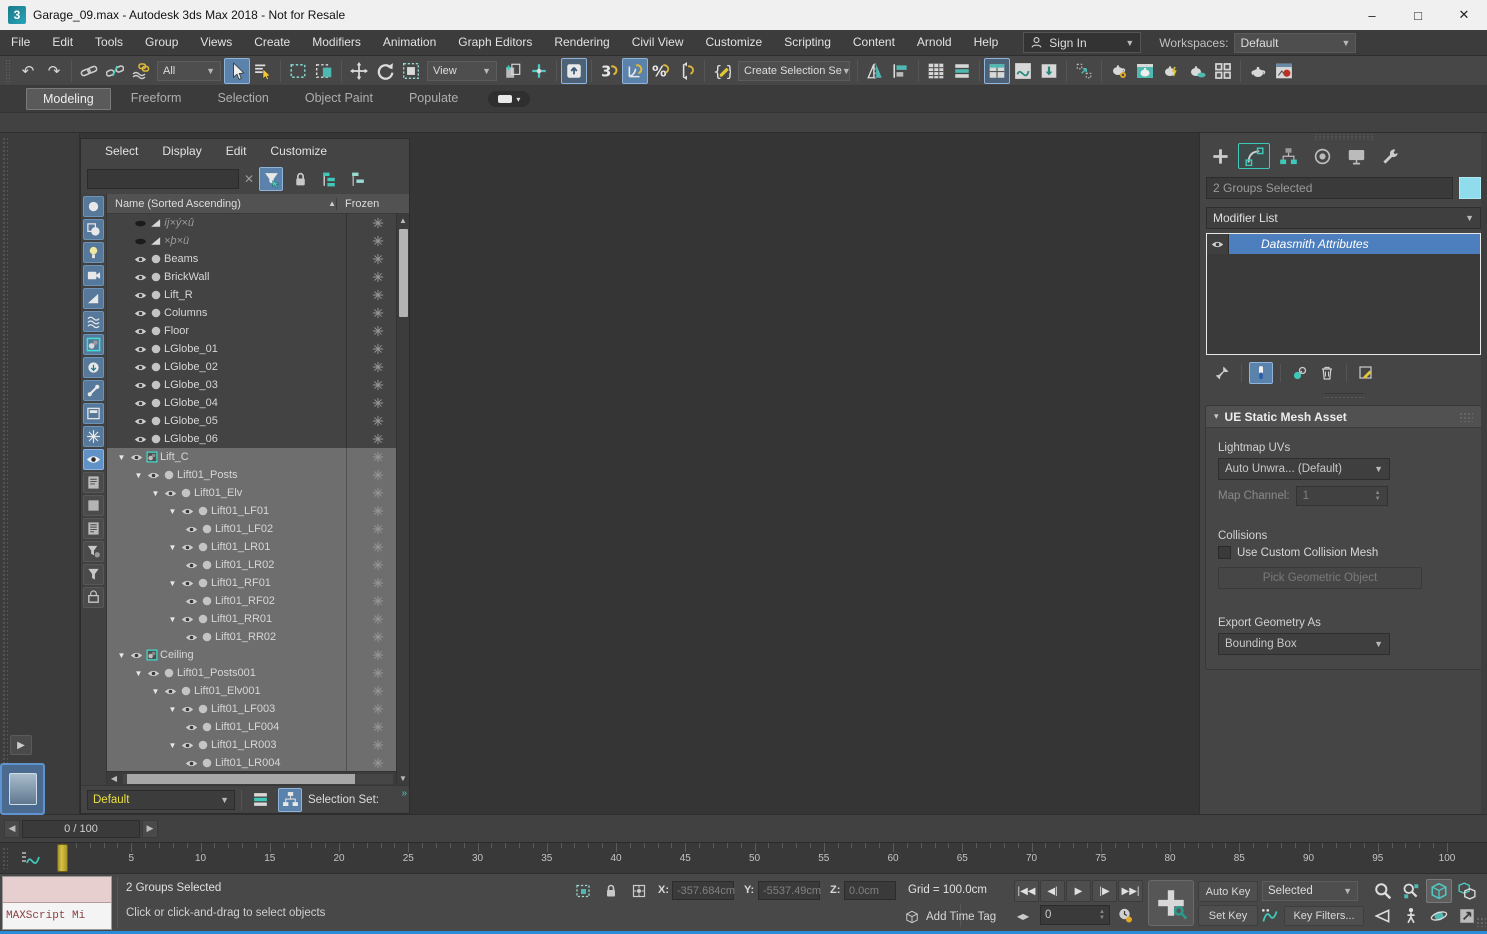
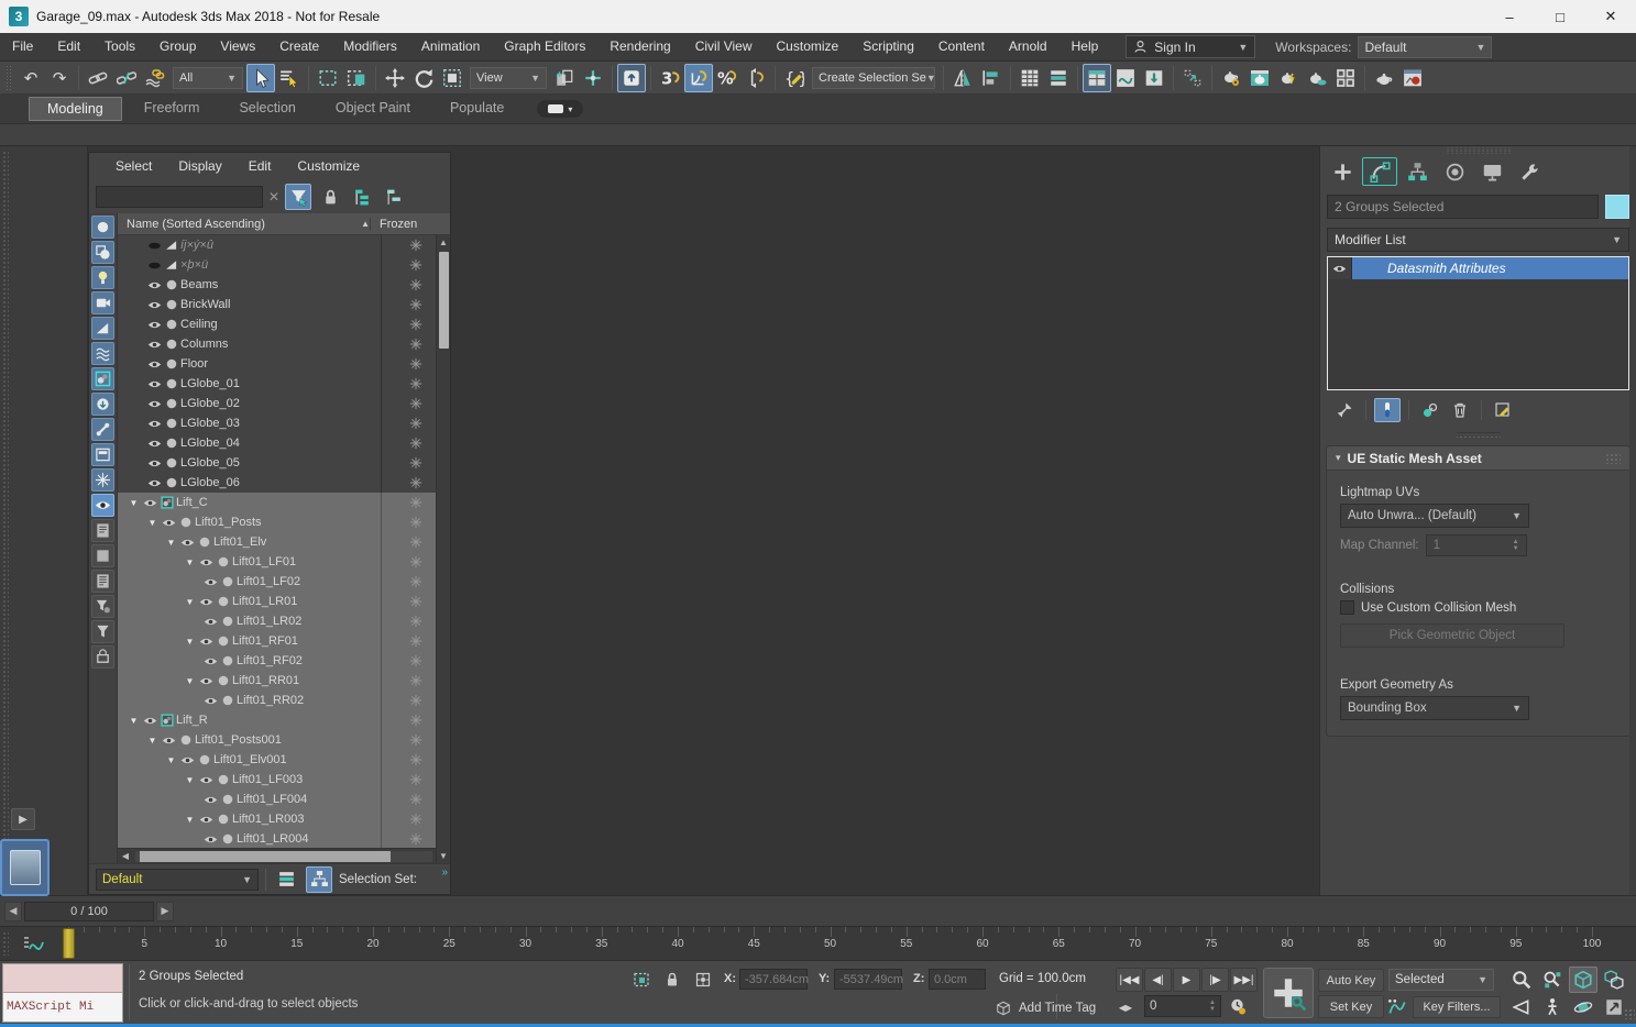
  3
  Garage_09.max - Autodesk 3ds Max 2018 - Not for Resale
  –
  □
  ✕
  File
  Edit
  Tools
  Group
  Views
  Create
  Modifiers
  Animation
  Graph Editors
  Rendering
  Civil View
  Customize
  Scripting
  Content
  Arnold
  Help
  Sign In
  ▼
  Workspaces:
  Default
  ▼
  ↶
  ↷
  All
  ▼
  View
  ▼
  3
  %
  {
  }
  Create Selection Se
  ▼
  Modeling
  Freeform
  Selection
  Object Paint
  Populate
  ▾
  ▶
  Select
  Display
  Edit
  Customize
  ✕
  Name (Sorted Ascending)
  ▲
  Frozen
  íj×ý×û
  ×þ×ü
  Beams
  BrickWall
- Lift_R
+ Ceiling
  Columns
  Floor
  LGlobe_01
  LGlobe_02
  LGlobe_03
  LGlobe_04
  LGlobe_05
  LGlobe_06
  ▼
  Lift_C
  ▼
  Lift01_Posts
  ▼
  Lift01_Elv
  ▼
  Lift01_LF01
  Lift01_LF02
  ▼
  Lift01_LR01
  Lift01_LR02
  ▼
  Lift01_RF01
  Lift01_RF02
  ▼
  Lift01_RR01
  Lift01_RR02
  ▼
- Ceiling
+ Lift_R
  ▼
  Lift01_Posts001
  ▼
  Lift01_Elv001
  ▼
  Lift01_LF003
  Lift01_LF004
  ▼
  Lift01_LR003
  Lift01_LR004
  ▲
  ▼
  ◀
  Default
  ▼
  Selection Set:
  »
  2 Groups Selected
  Modifier List
  ▼
  Datasmith Attributes
  ▾
  UE Static Mesh Asset
  Lightmap UVs
  Auto Unwra... (Default)
  ▼
  Map Channel:
  1
  Collisions
  Use Custom Collision Mesh
  Pick Geometric Object
  Export Geometry As
  Bounding Box
  ▼
  ◀
  0 / 100
  ▶
  5
  10
  15
  20
  25
  30
  35
  40
  45
  50
  55
  60
  65
  70
  75
  80
  85
  90
  95
  100
  MAXScript Mi
  2 Groups Selected
  Click or click-and-drag to select objects
  X:
  -357.684cm
  Y:
  -5537.49cm
  Z:
  0.0cm
  Grid = 100.0cm
  Add Time Tag
  |◀◀
  ◀|
  ▶
  |▶
  ▶▶|
  ◀▶
  0
  Auto Key
  Set Key
  Selected
  ▼
  Key Filters...
